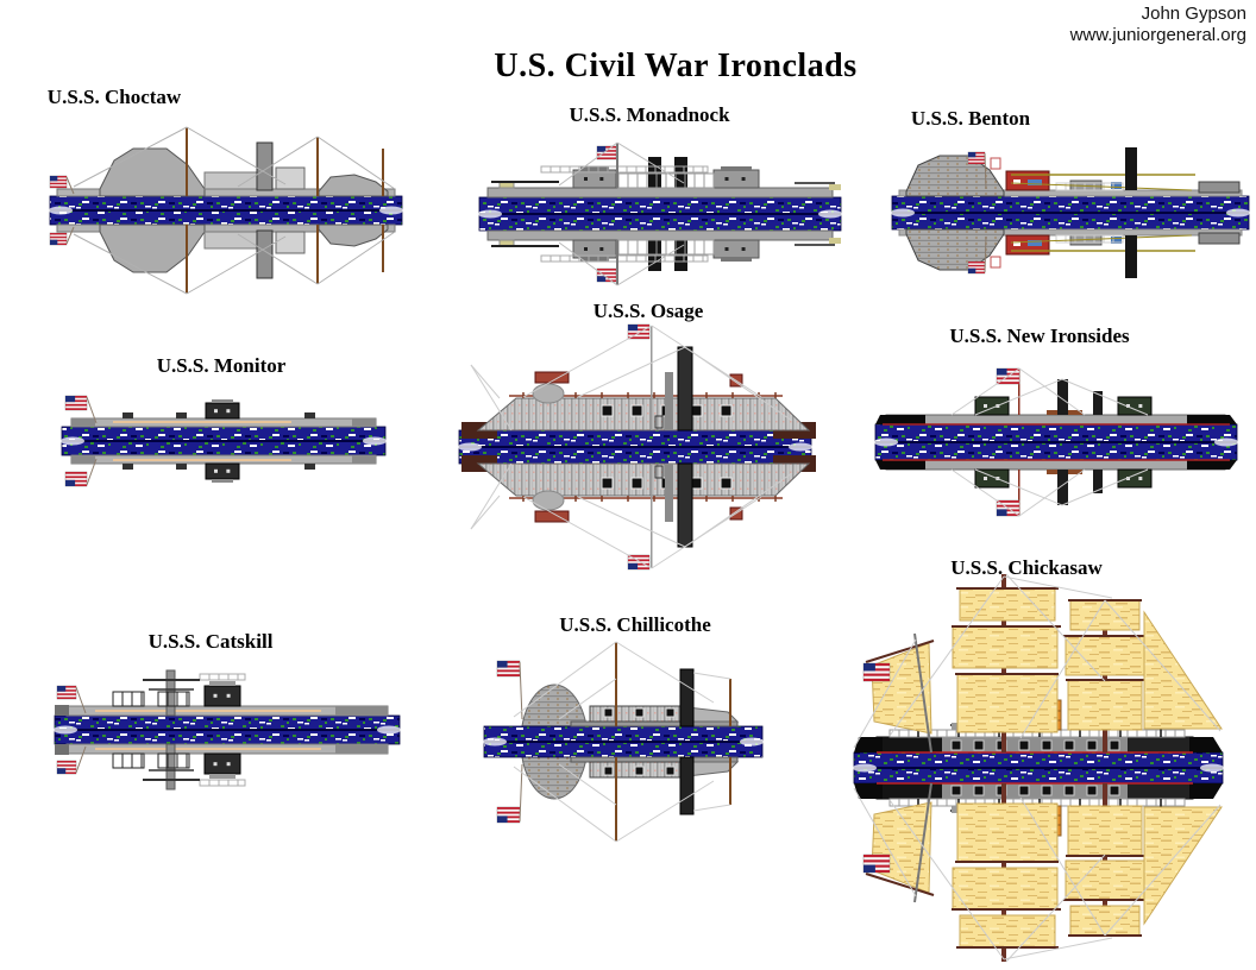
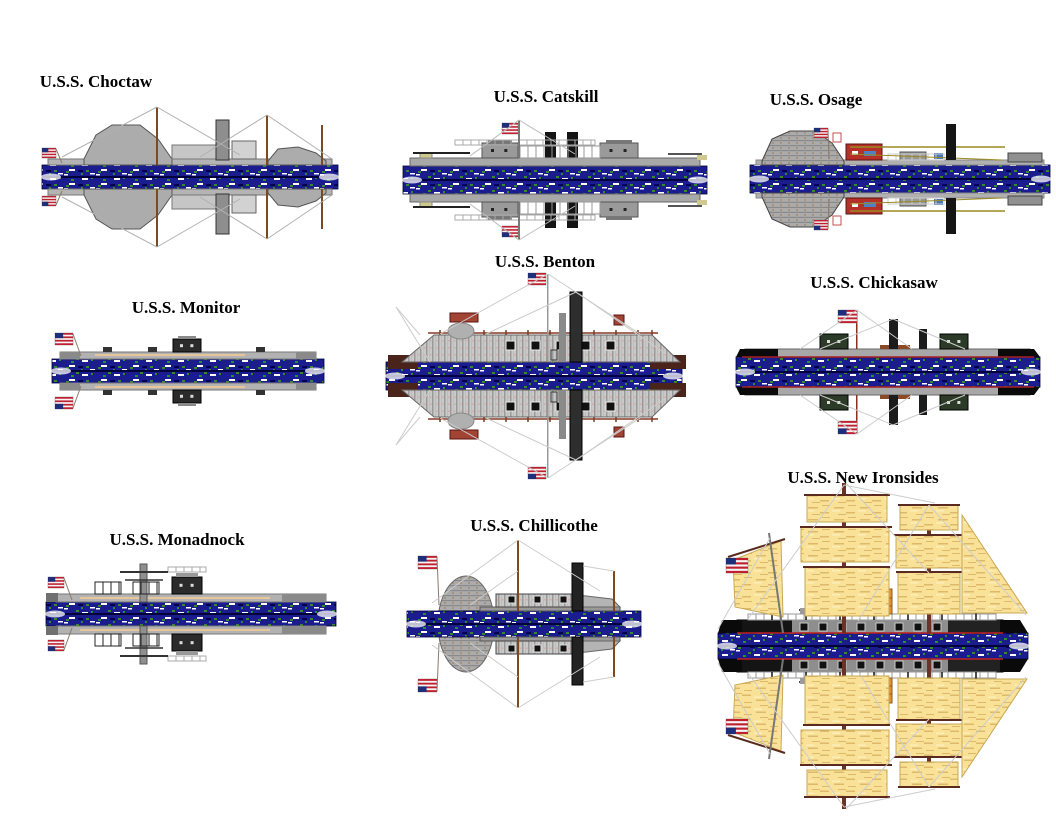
- John Gypson
- www.juniorgeneral.org
- U.S. Civil War Ironclads
  U.S.S. Choctaw
- U.S.S. Monadnock
+ U.S.S. Catskill
- U.S.S. Benton
+ U.S.S. Osage
  U.S.S. Monitor
- U.S.S. Osage
+ U.S.S. Benton
- U.S.S. New Ironsides
+ U.S.S. Chickasaw
- U.S.S. Catskill
+ U.S.S. Monadnock
  U.S.S. Chillicothe
- U.S.S. Chickasaw
+ U.S.S. New Ironsides
